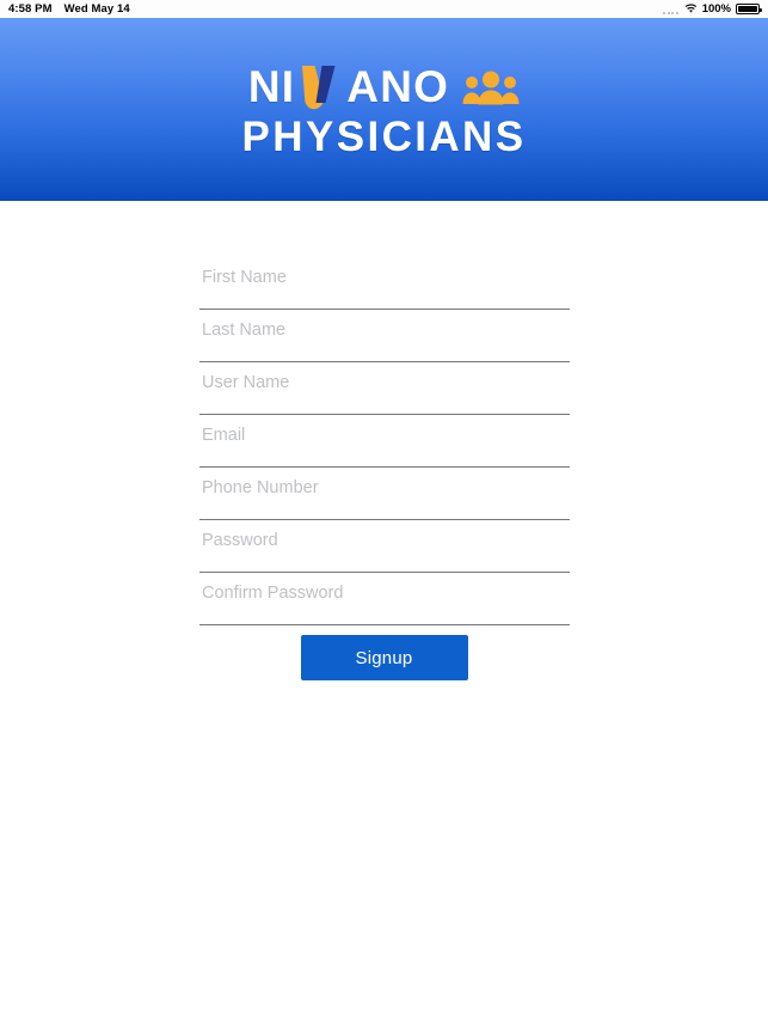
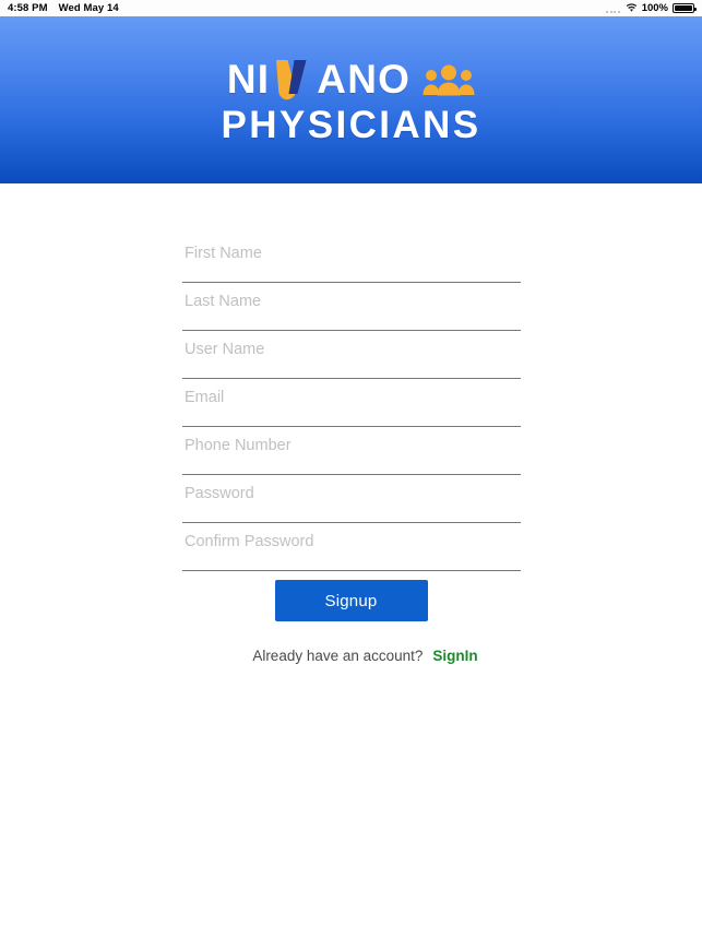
  4:58 PM
  Wed May 14
  100%
  NI
  ANO
  PHYSICIANS
  First Name
  Last Name
  User Name
  Email
  Phone Number
  Password
  Confirm Password
  Signup
+ Already have an account?
+ SignIn
